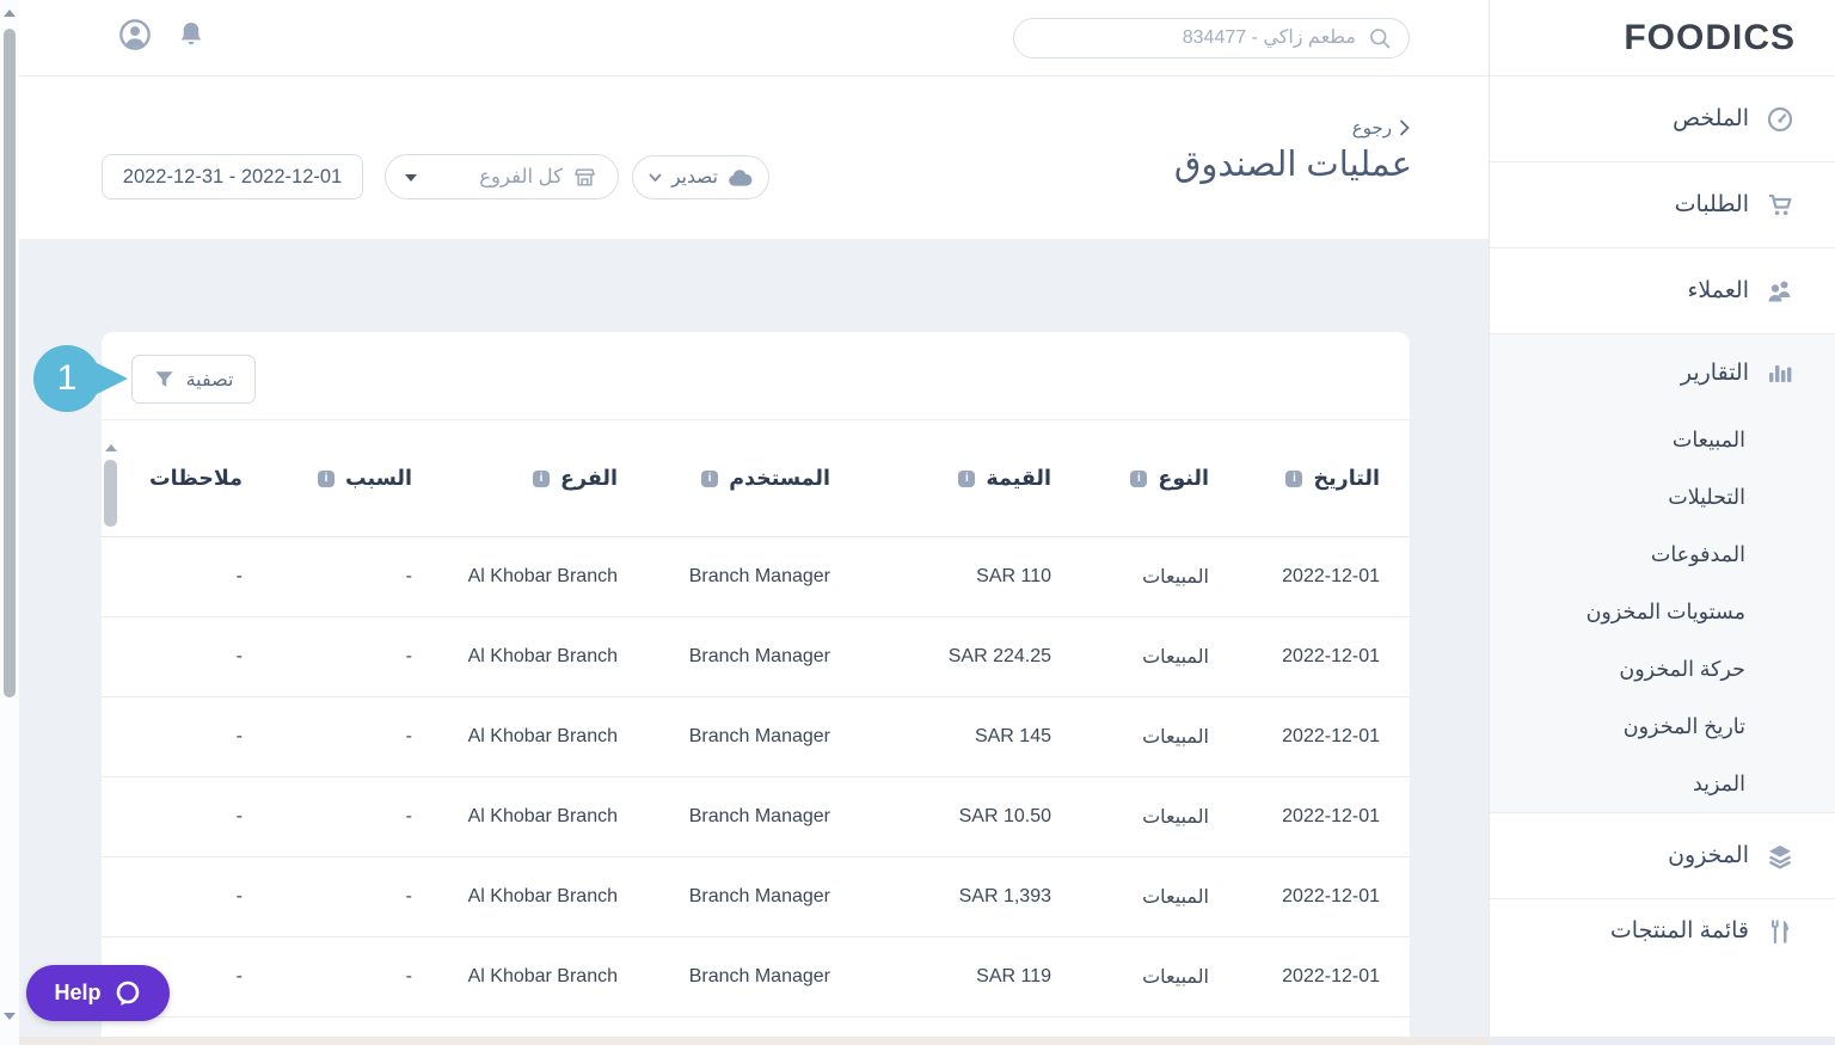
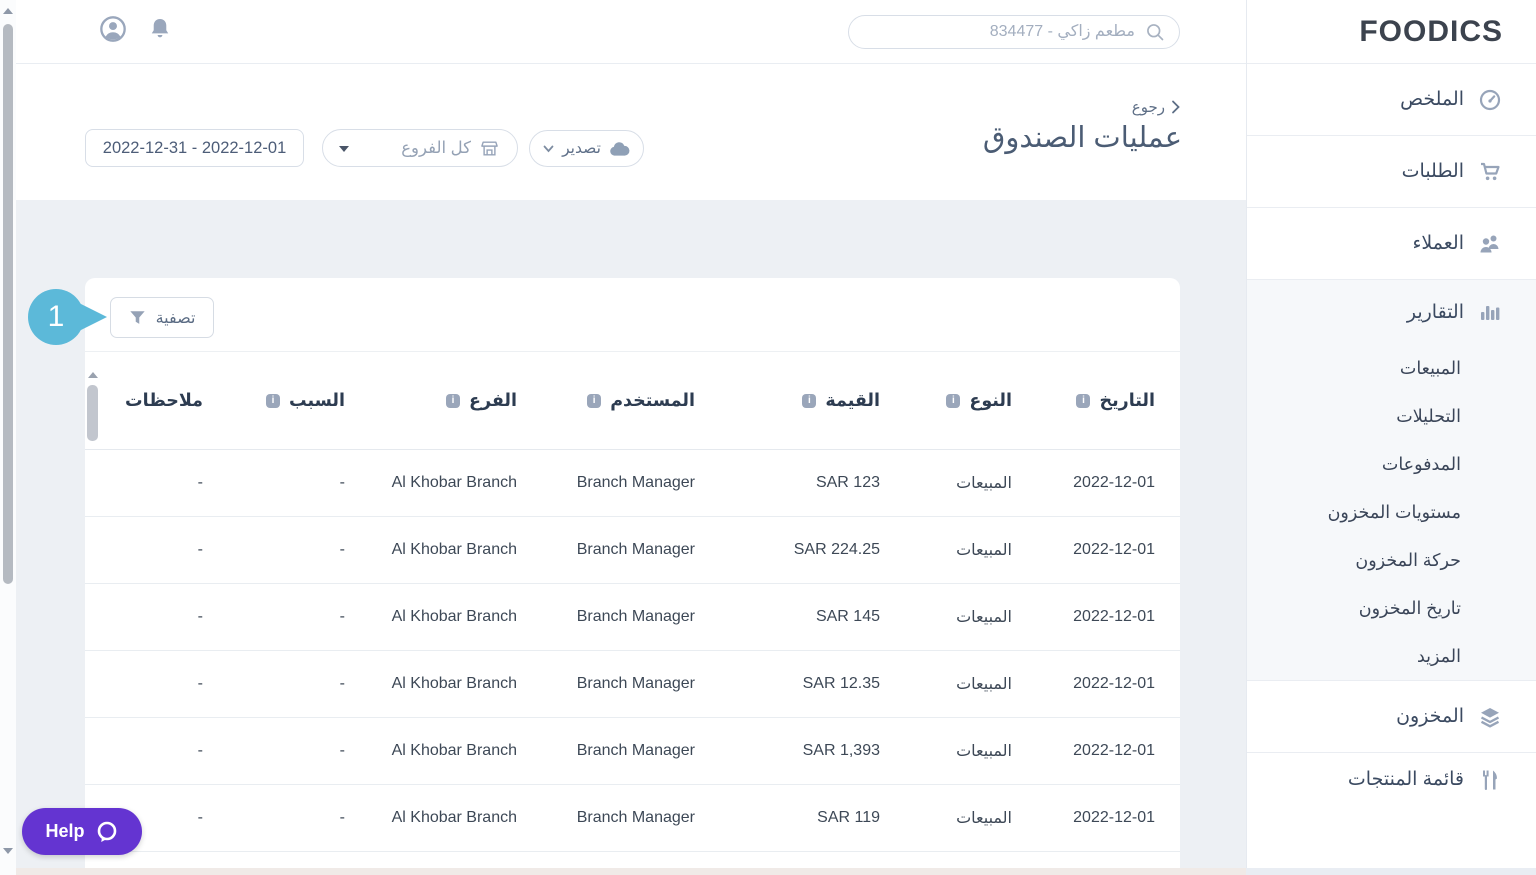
  FOODICS
  الملخص
  الطلبات
  العملاء
  التقارير
  المبيعات
  التحليلات
  المدفوعات
  مستويات المخزون
  حركة المخزون
  تاريخ المخزون
  المزيد
  المخزون
  قائمة المنتجات
  رجوع
  عمليات الصندوق
  2022-12-01 - 2022-12-31
  كل الفروع
  تصدير
  تصفية
  التاريخ
  i
  النوع
  i
  القيمة
  i
  المستخدم
  i
  الفرع
  i
  السبب
  i
  ملاحظات
  2022-12-01
  المبيعات
- SAR 110
+ SAR 123
  Branch Manager
  Al Khobar Branch
  -
  -
  2022-12-01
  المبيعات
  SAR 224.25
  Branch Manager
  Al Khobar Branch
  -
  -
  2022-12-01
  المبيعات
  SAR 145
  Branch Manager
  Al Khobar Branch
  -
  -
  2022-12-01
  المبيعات
- SAR 10.50
+ SAR 12.35
  Branch Manager
  Al Khobar Branch
  -
  -
  2022-12-01
  المبيعات
  SAR 1,393
  Branch Manager
  Al Khobar Branch
  -
  -
  2022-12-01
  المبيعات
  SAR 119
  Branch Manager
  Al Khobar Branch
  -
  -
  1
  Help
